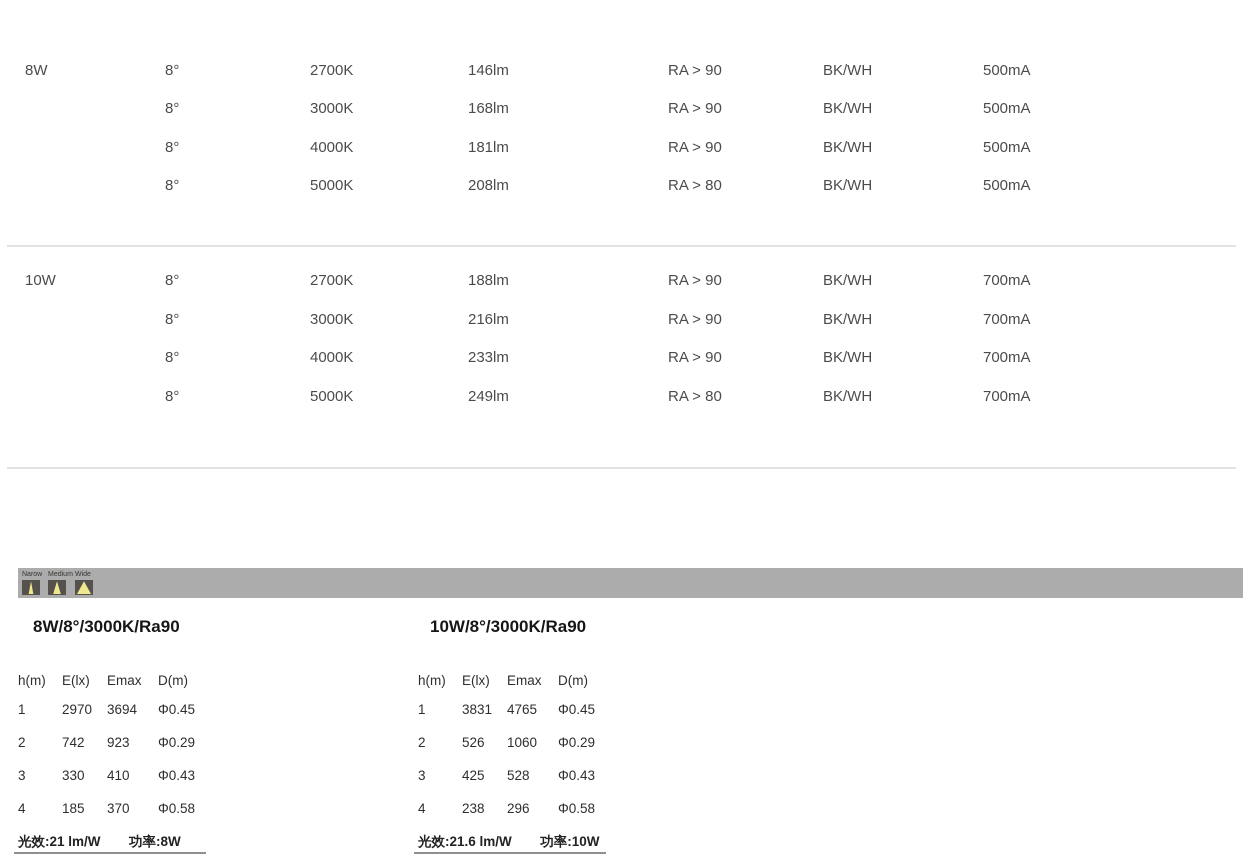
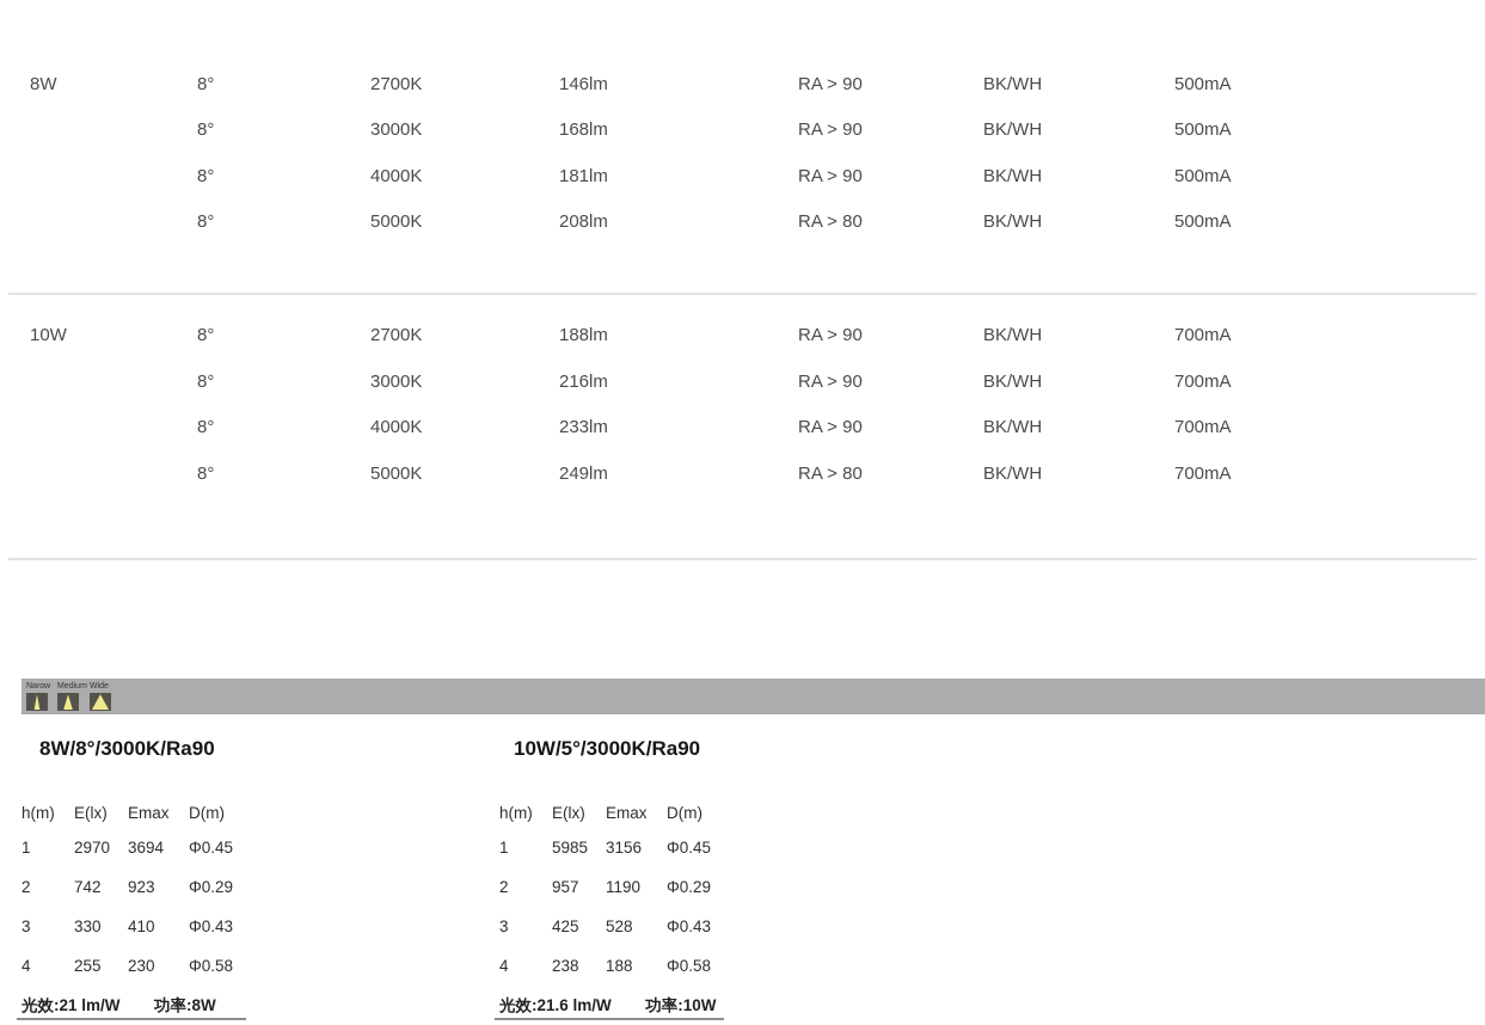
  8W
  8°
  2700K
  146lm
  RA > 90
  BK/WH
  500mA
  8°
  3000K
  168lm
  RA > 90
  BK/WH
  500mA
  8°
  4000K
  181lm
  RA > 90
  BK/WH
  500mA
  8°
  5000K
  208lm
  RA > 80
  BK/WH
  500mA
  10W
  8°
  2700K
  188lm
  RA > 90
  BK/WH
  700mA
  8°
  3000K
  216lm
  RA > 90
  BK/WH
  700mA
  8°
  4000K
  233lm
  RA > 90
  BK/WH
  700mA
  8°
  5000K
  249lm
  RA > 80
  BK/WH
  700mA
  8W/8°/3000K/Ra90
  h(m)
  E(lx)
  Emax
  D(m)
  1
  2970
  3694
  Φ0.45
  2
  742
  923
  Φ0.29
  3
  330
  410
  Φ0.43
  4
- 185
+ 255
- 370
+ 230
  Φ0.58
  光效:21 lm/W 功率:8W
- 10W/8°/3000K/Ra90
+ 10W/5°/3000K/Ra90
  h(m)
  E(lx)
  Emax
  D(m)
  1
- 3831
+ 5985
- 4765
+ 3156
  Φ0.45
  2
- 526
+ 957
- 1060
+ 1190
  Φ0.29
  3
  425
  528
  Φ0.43
  4
  238
- 296
+ 188
  Φ0.58
  光效:21.6 lm/W 功率:10W
